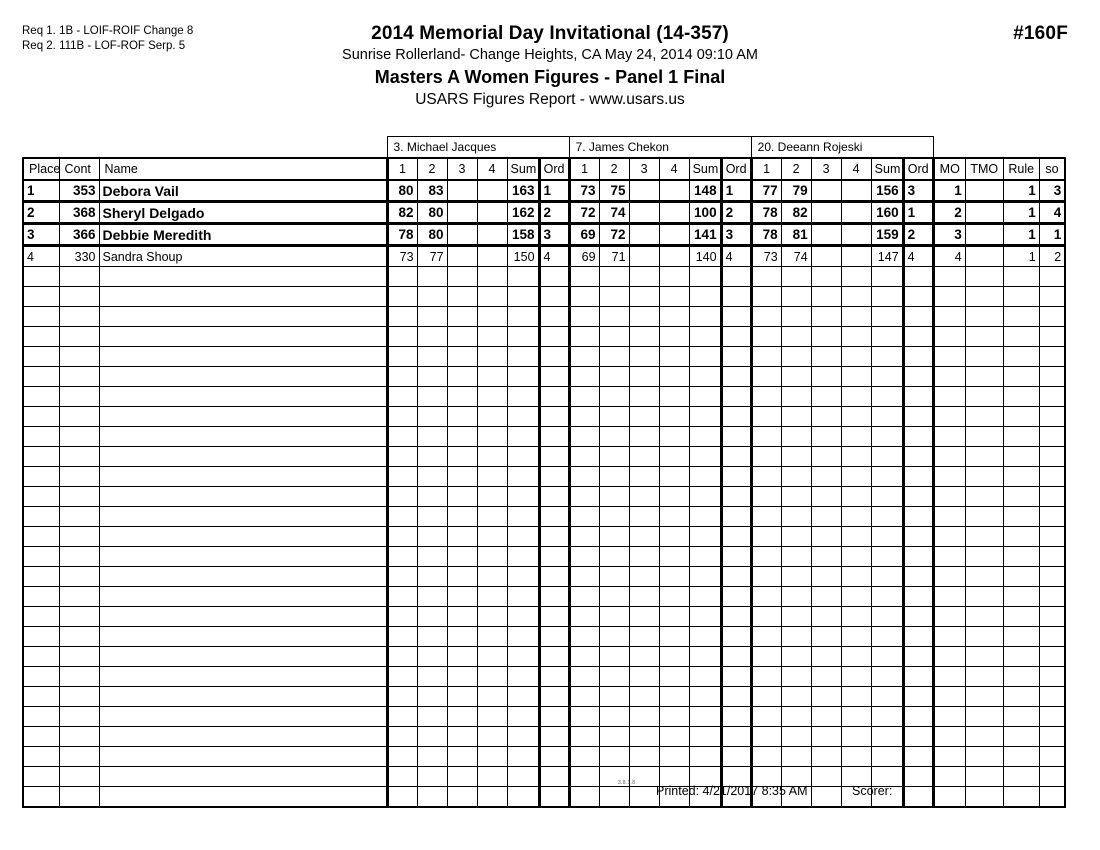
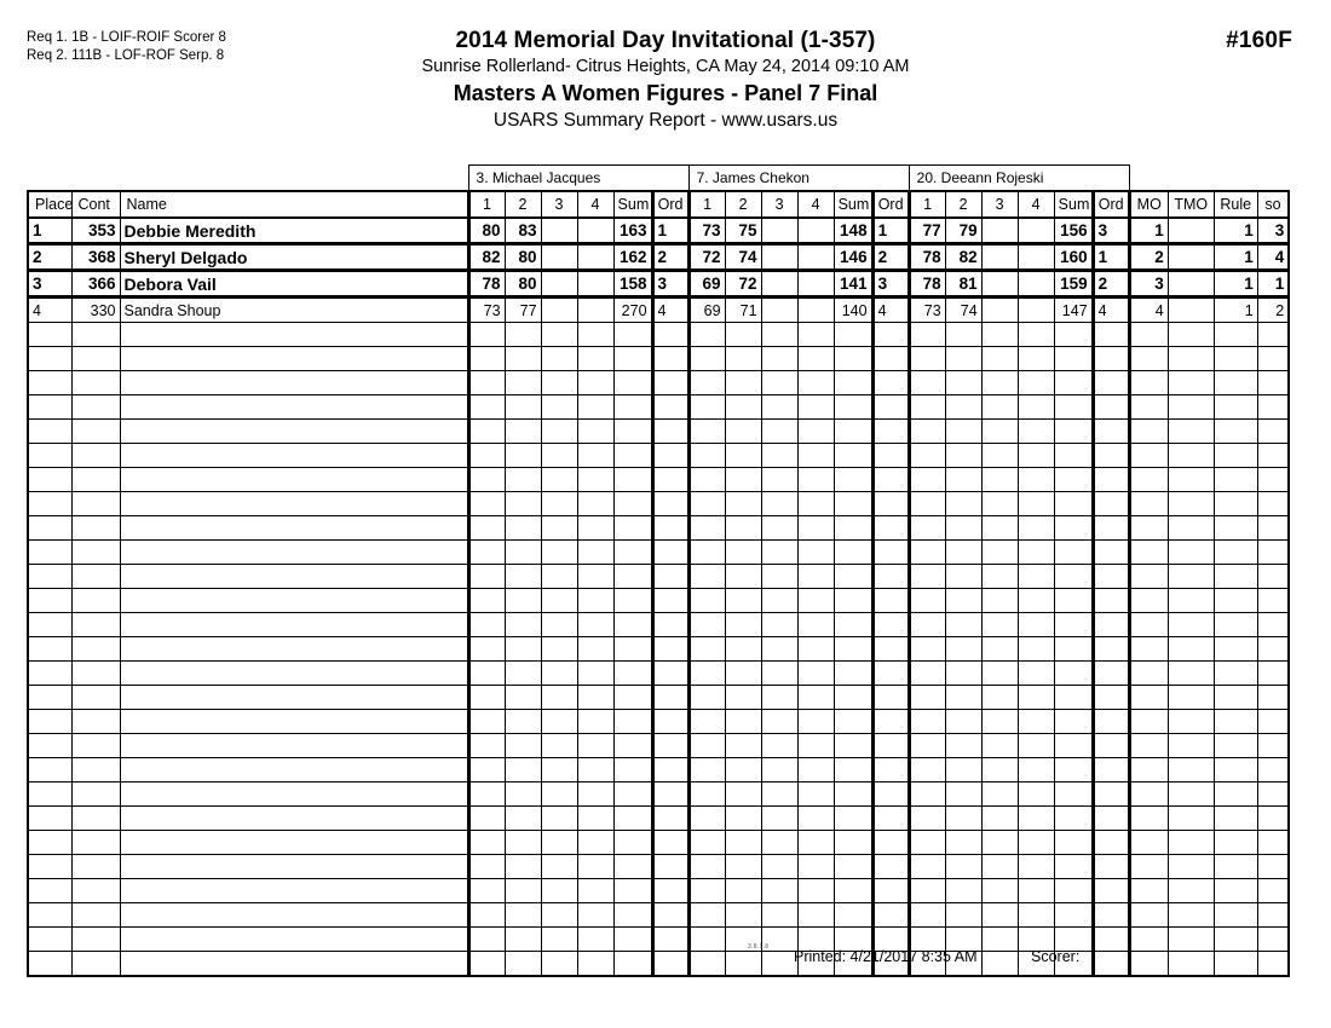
- Req 1. 1B - LOIF-ROIF Change 8
+ Req 1. 1B - LOIF-ROIF Scorer 8
- Req 2. 111B - LOF-ROF Serp. 5
+ Req 2. 111B - LOF-ROF Serp. 8
  #160F
- 2014 Memorial Day Invitational (14-357)
+ 2014 Memorial Day Invitational (1-357)
- Sunrise Rollerland- Change Heights, CA May 24, 2014 09:10 AM
+ Sunrise Rollerland- Citrus Heights, CA May 24, 2014 09:10 AM
- Masters A Women Figures - Panel 1 Final
+ Masters A Women Figures - Panel 7 Final
- USARS Figures Report - www.usars.us
+ USARS Summary Report - www.usars.us
  	3. Michael Jacques	7. James Chekon	20. Deeann Rojeski
  Place	Cont	Name	1	2	3	4	Sum	Ord	1	2	3	4	Sum	Ord	1	2	3	4	Sum	Ord	MO	TMO	Rule	so
- 1	353	Debora Vail	80	83			163	1	73	75			148	1	77	79			156	3	1		1	3
+ 1	353	Debbie Meredith	80	83			163	1	73	75			148	1	77	79			156	3	1		1	3
- 2	368	Sheryl Delgado	82	80			162	2	72	74			100	2	78	82			160	1	2		1	4
+ 2	368	Sheryl Delgado	82	80			162	2	72	74			146	2	78	82			160	1	2		1	4
- 3	366	Debbie Meredith	78	80			158	3	69	72			141	3	78	81			159	2	3		1	1
+ 3	366	Debora Vail	78	80			158	3	69	72			141	3	78	81			159	2	3		1	1
- 4	330	Sandra Shoup	73	77			150	4	69	71			140	4	73	74			147	4	4		1	2
+ 4	330	Sandra Shoup	73	77			270	4	69	71			140	4	73	74			147	4	4		1	2
  Printed: 4/21/2017 8:35 AM
  Scorer:
